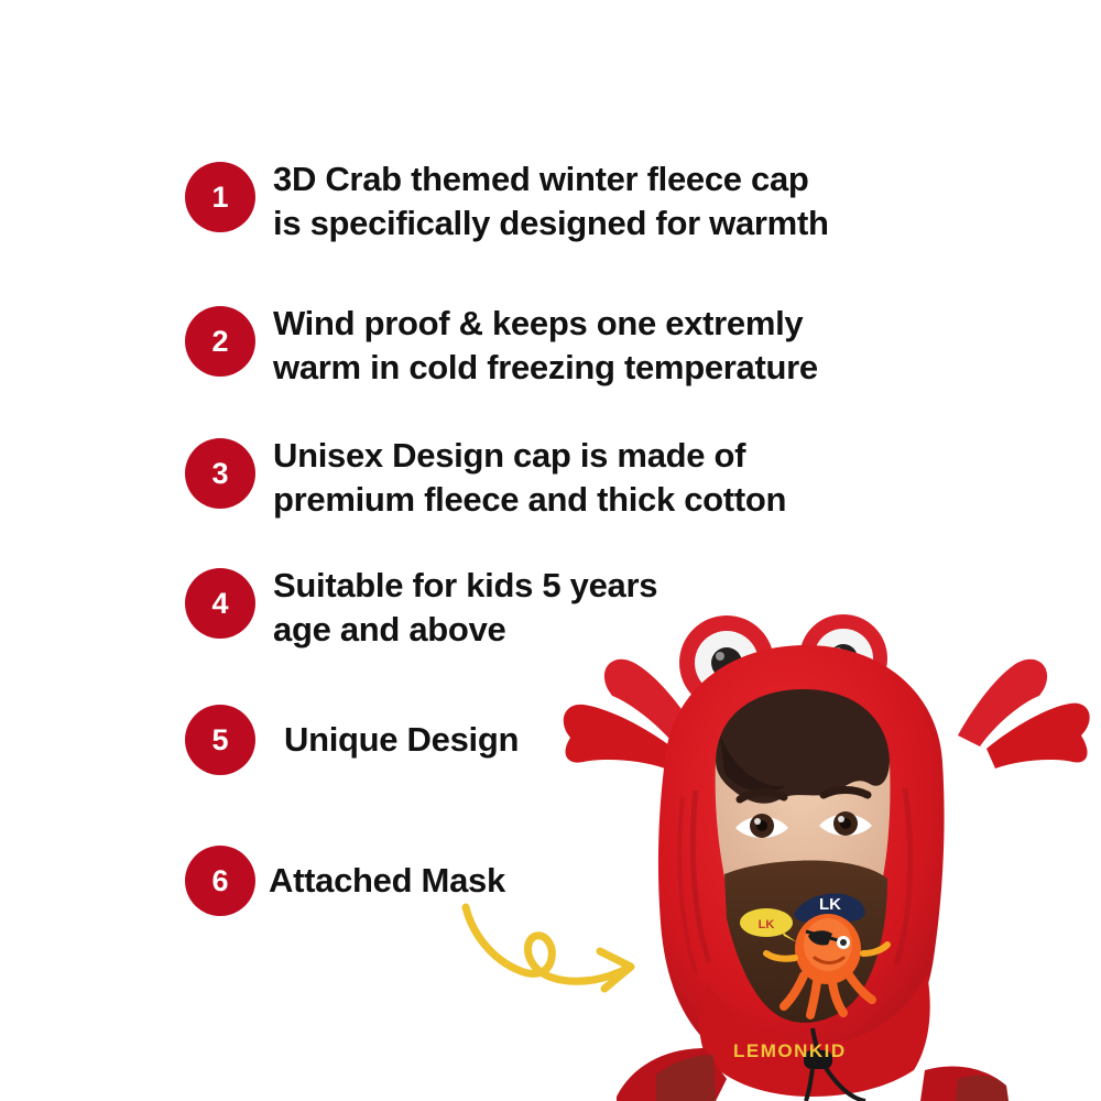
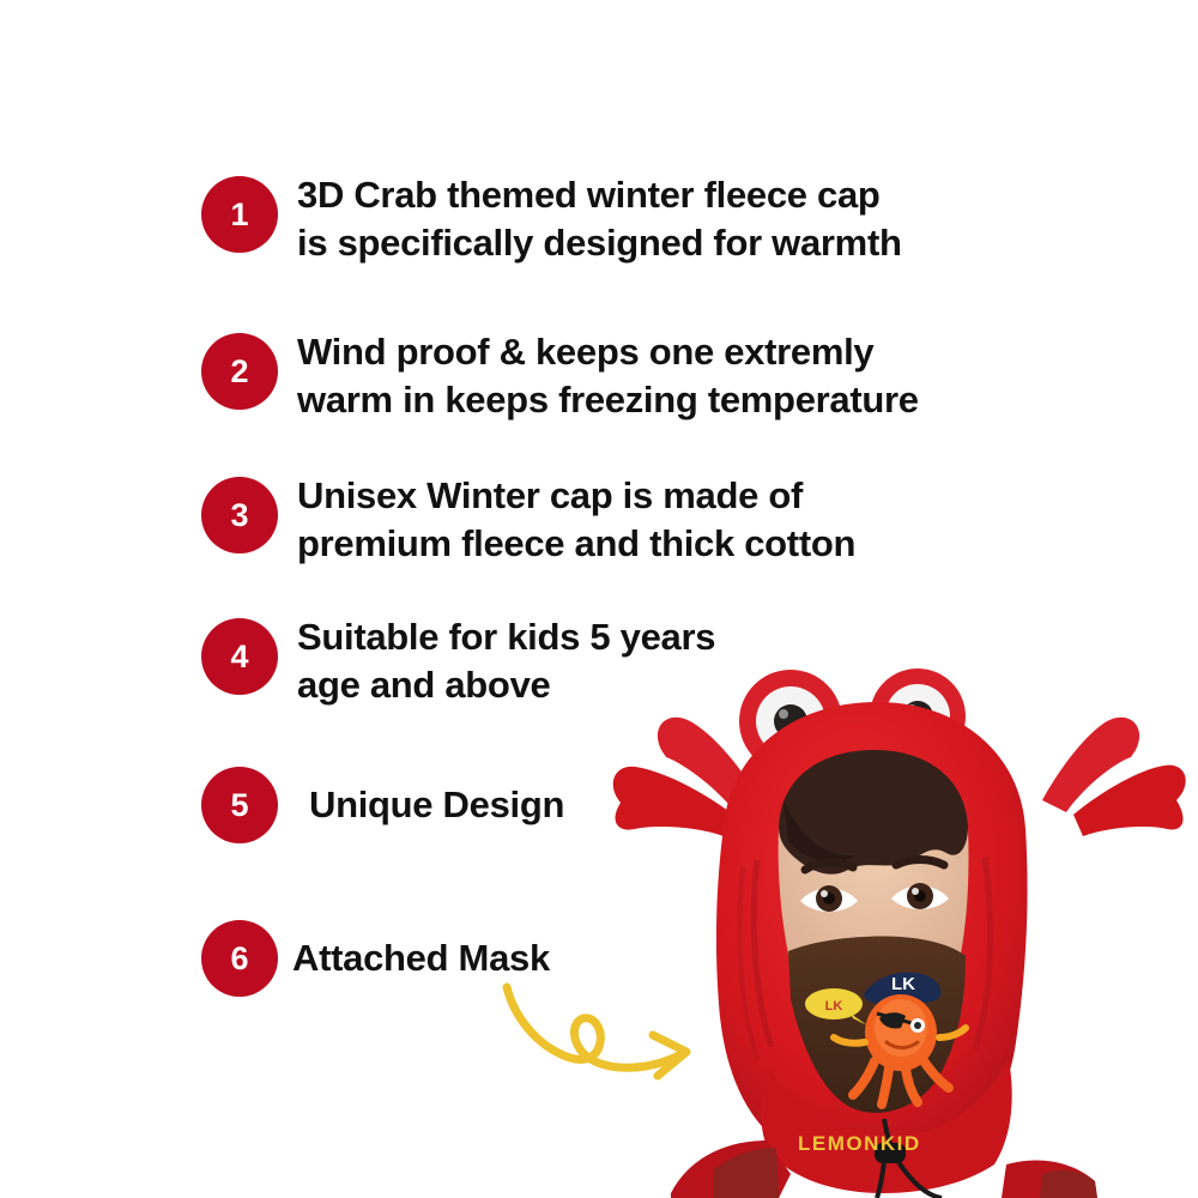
  1
  3D Crab themed winter fleece cap
  is specifically designed for warmth
  2
  Wind proof & keeps one extremly
- warm in cold freezing temperature
+ warm in keeps freezing temperature
  3
- Unisex Design cap is made of
+ Unisex Winter cap is made of
  premium fleece and thick cotton
  4
  Suitable for kids 5 years
  age and above
  5
  Unique Design
  6
  Attached Mask
  LK
  LK
  LEMONKID
